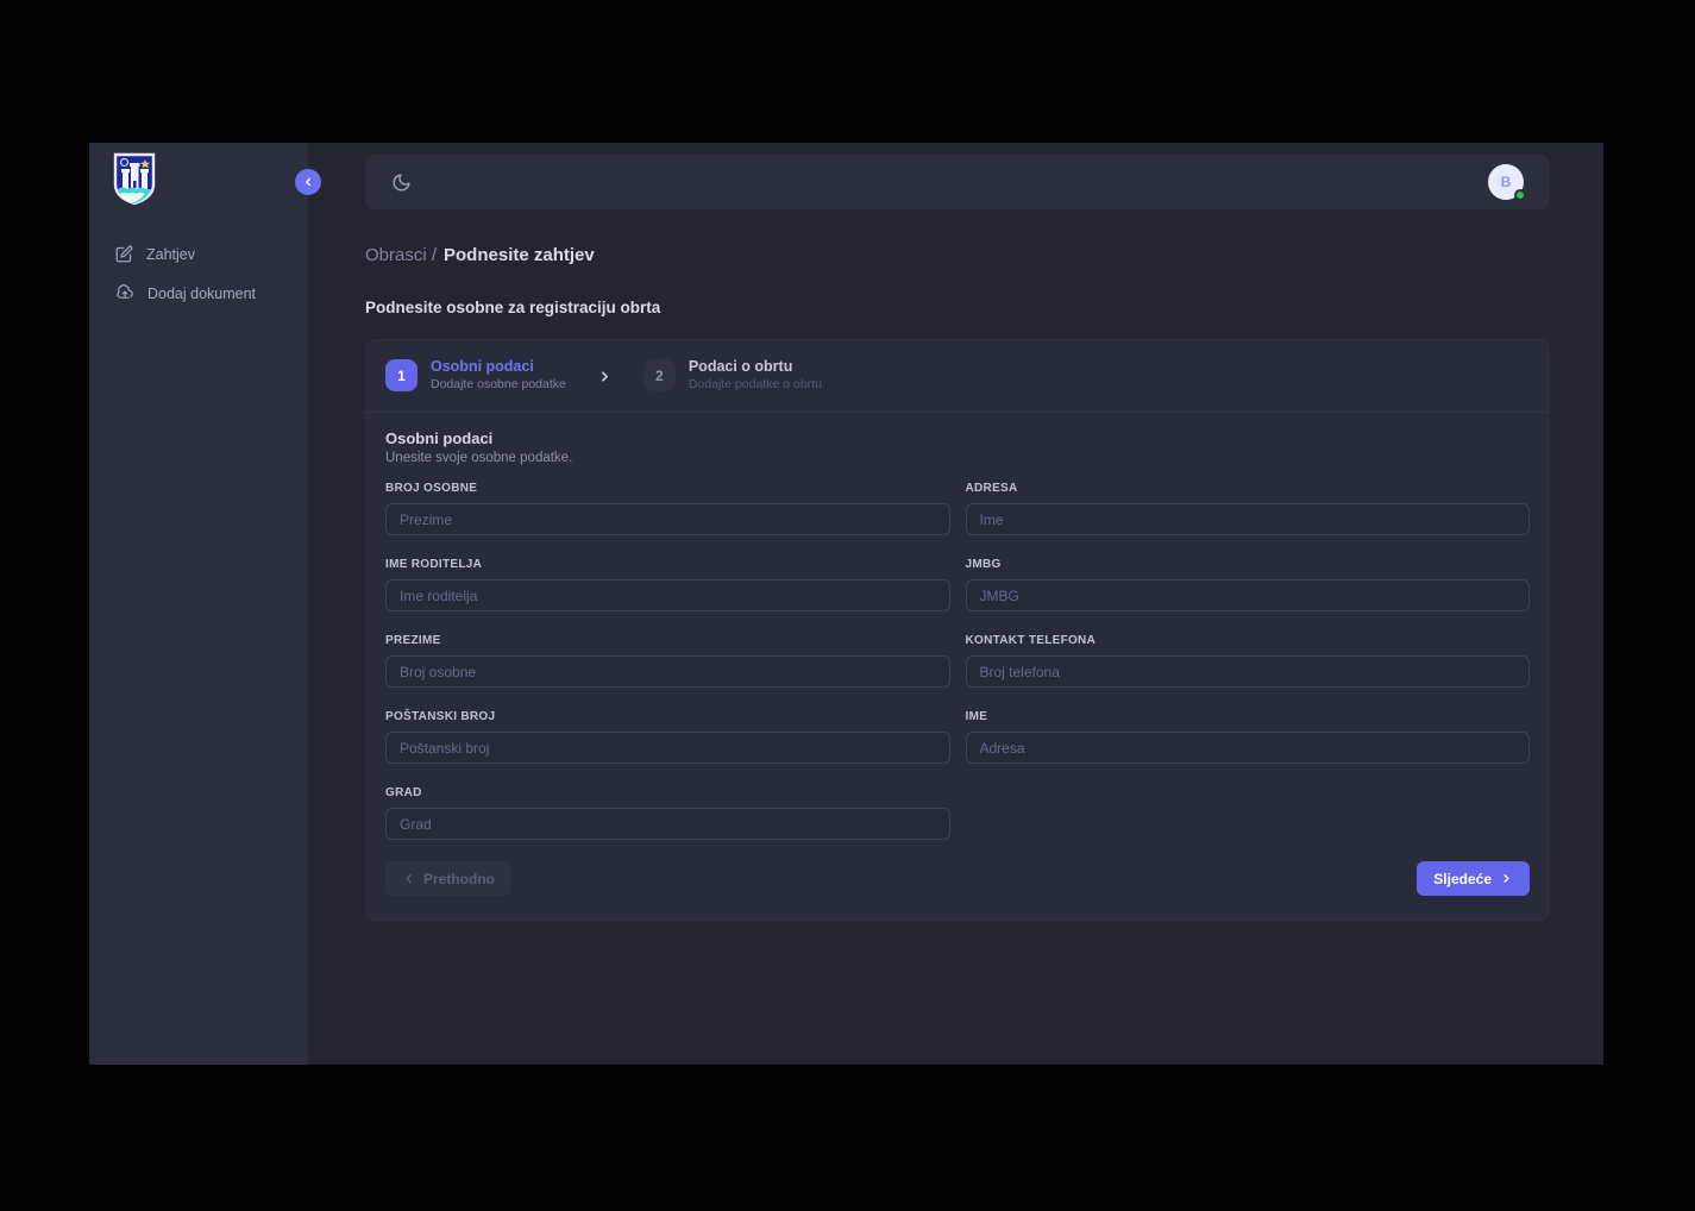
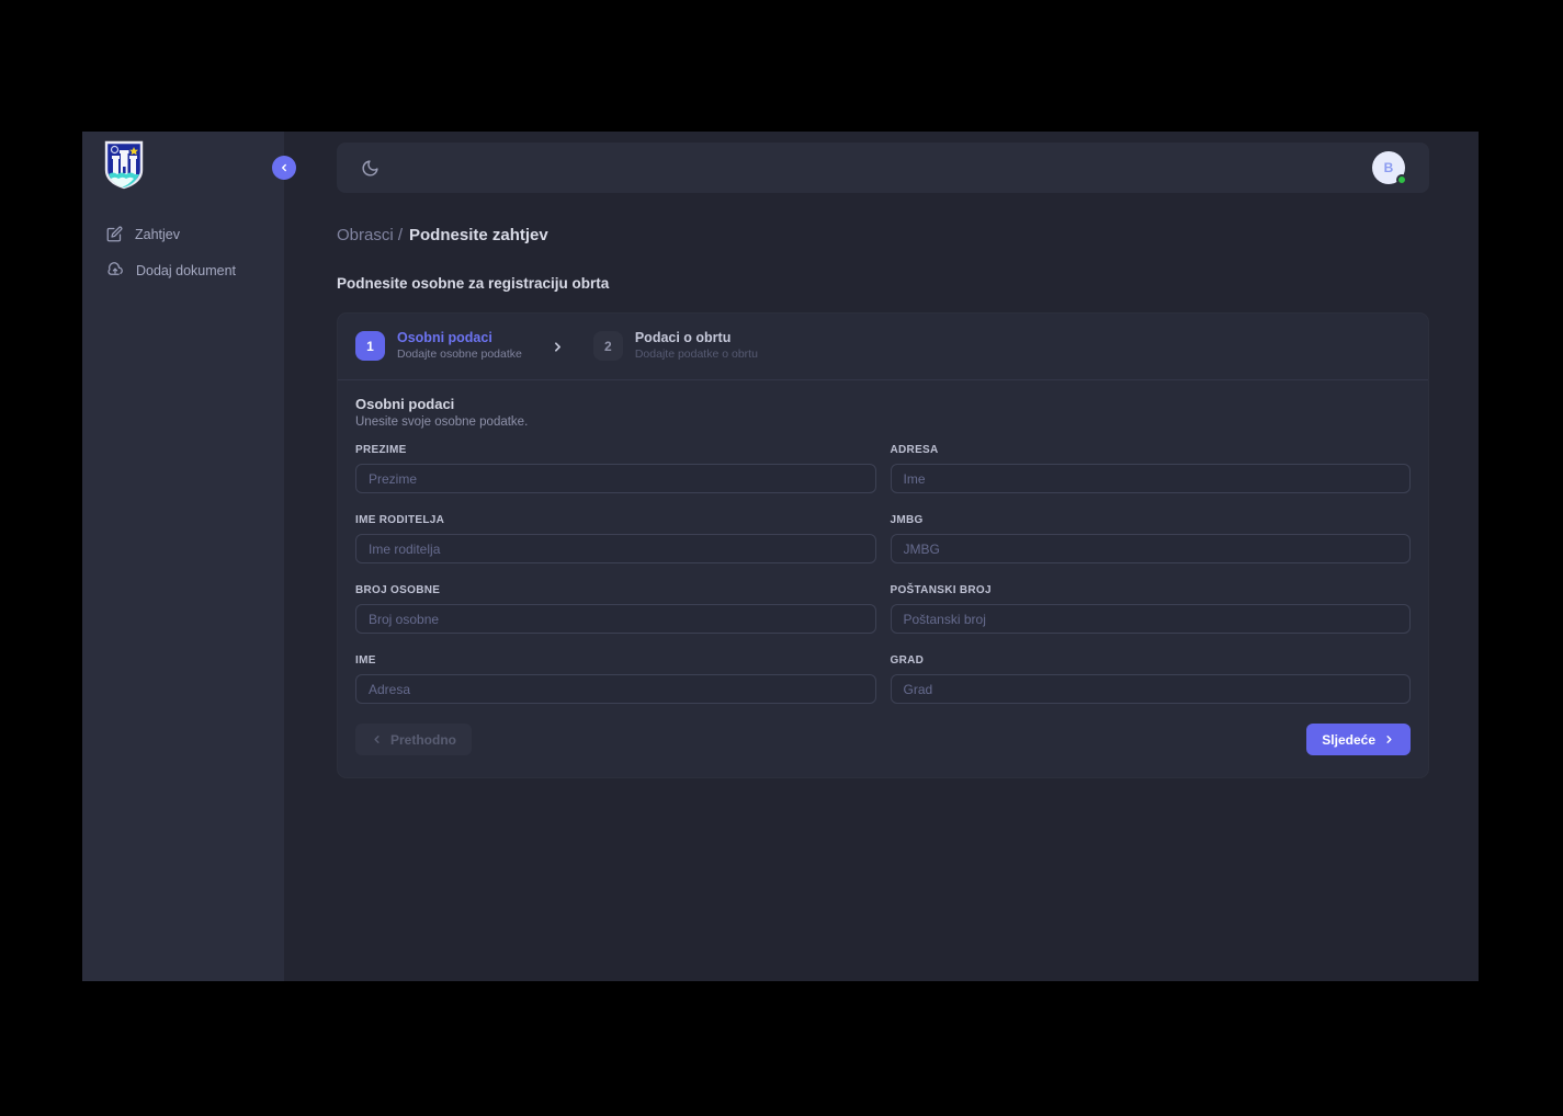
  Zahtjev
  Dodaj dokument
  B
  Obrasci /
  Podnesite zahtjev
  Podnesite osobne za registraciju obrta
  1
  Osobni podaci
  Dodajte osobne podatke
  2
  Podaci o obrtu
  Dodajte podatke o obrtu
  Osobni podaci
  Unesite svoje osobne podatke.
- BROJ OSOBNE
+ PREZIME
  Prezime
  ADRESA
  Ime
  IME RODITELJA
  Ime roditelja
  JMBG
  JMBG
- PREZIME
+ BROJ OSOBNE
  Broj osobne
- KONTAKT TELEFONA
- Broj telefona
  POŠTANSKI BROJ
  Poštanski broj
  IME
  Adresa
  GRAD
  Grad
  Prethodno
  Sljedeće
